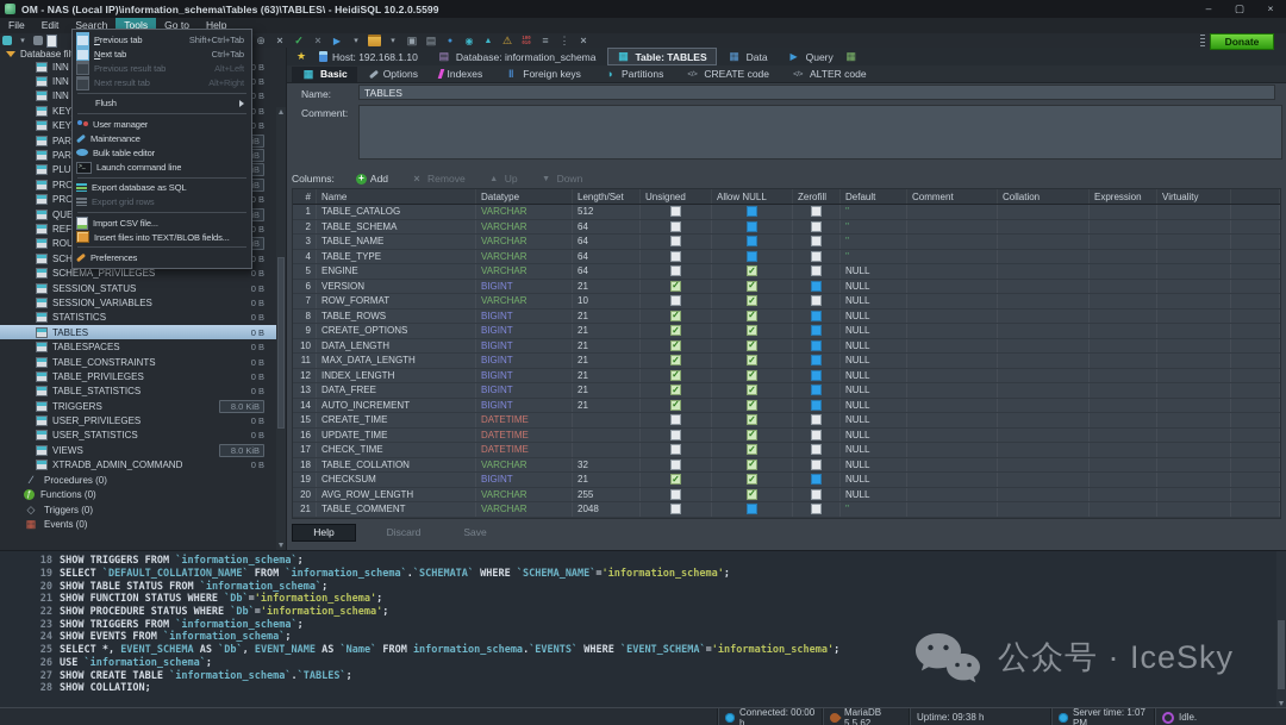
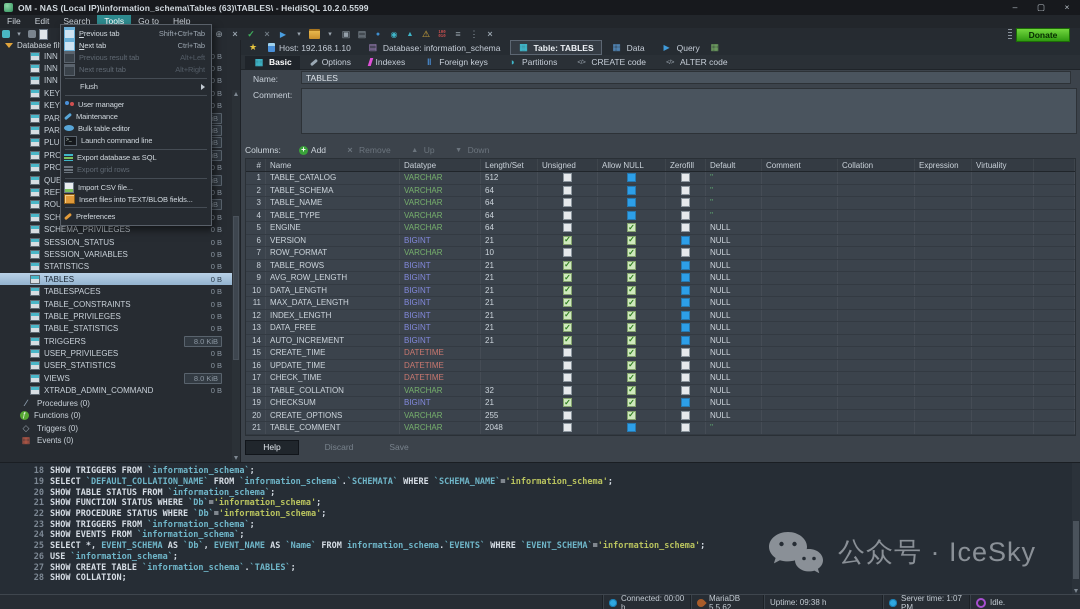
  OM - NAS (Local IP)\information_schema\Tables (63)\TABLES\ - HeidiSQL 10.2.0.5599
  –
  ▢
  ×
  File
  Edit
  Search
  Tools
  Go to
  Help
  Donate
  Database fil
  INN
  0 B
  INN
  0 B
  INN
  0 B
  KEY
  0 B
  KEY
  0 B
  PAR
  PAR
  PLU
  PRO
  PRO
  0 B
  QUE
  REF
  0 B
  ROU
  SCH
  0 B
  SCHEMA_PRIVILEGES
  0 B
  SESSION_STATUS
  0 B
  SESSION_VARIABLES
  0 B
  STATISTICS
  0 B
  TABLES
  0 B
  TABLESPACES
  0 B
  TABLE_CONSTRAINTS
  0 B
  TABLE_PRIVILEGES
  0 B
  TABLE_STATISTICS
  0 B
  TRIGGERS
  8.0 KiB
  USER_PRIVILEGES
  0 B
  USER_STATISTICS
  0 B
  VIEWS
  8.0 KiB
  XTRADB_ADMIN_COMMAND
  0 B
  Procedures (0)
  Functions (0)
  Triggers (0)
  Events (0)
  Host: 192.168.1.10
  Database: information_schema
  Table: TABLES
  Data
  Query
  Basic
  Options
  Indexes
  Foreign keys
  Partitions
  CREATE code
  ALTER code
  Name:
  TABLES
  Comment:
  Columns:
  Add
  Remove
  Up
  Down
  #
  Name
  Datatype
  Length/Set
  Unsigned
  Allow NULL
  Zerofill
  Default
  Comment
  Collation
  Expression
  Virtuality
  1
  TABLE_CATALOG
  VARCHAR
  512
  ''
  2
  TABLE_SCHEMA
  VARCHAR
  64
  ''
  3
  TABLE_NAME
  VARCHAR
  64
  ''
  4
  TABLE_TYPE
  VARCHAR
  64
  ''
  5
  ENGINE
  VARCHAR
  64
  NULL
  6
  VERSION
  BIGINT
  21
  NULL
  7
  ROW_FORMAT
  VARCHAR
  10
  NULL
  8
  TABLE_ROWS
  BIGINT
  21
  NULL
  9
- CREATE_OPTIONS
+ AVG_ROW_LENGTH
  BIGINT
  21
  NULL
  10
  DATA_LENGTH
  BIGINT
  21
  NULL
  11
  MAX_DATA_LENGTH
  BIGINT
  21
  NULL
  12
  INDEX_LENGTH
  BIGINT
  21
  NULL
  13
  DATA_FREE
  BIGINT
  21
  NULL
  14
  AUTO_INCREMENT
  BIGINT
  21
  NULL
  15
  CREATE_TIME
  DATETIME
  NULL
  16
  UPDATE_TIME
  DATETIME
  NULL
  17
  CHECK_TIME
  DATETIME
  NULL
  18
  TABLE_COLLATION
  VARCHAR
  32
  NULL
  19
  CHECKSUM
  BIGINT
  21
  NULL
  20
- AVG_ROW_LENGTH
+ CREATE_OPTIONS
  VARCHAR
  255
  NULL
  21
  TABLE_COMMENT
  VARCHAR
  2048
  ''
  Help
  Discard
  Save
  Previous tab
  Shift+Ctrl+Tab
  Next tab
  Ctrl+Tab
  Previous result tab
  Alt+Left
  Next result tab
  Alt+Right
  Flush
  User manager
  Maintenance
  Bulk table editor
  Launch command line
  Export database as SQL
  Export grid rows
  Import CSV file...
  Insert files into TEXT/BLOB fields...
  Preferences
  18
  SHOW TRIGGERS FROM `information_schema`;
  19
  SELECT `DEFAULT_COLLATION_NAME` FROM `information_schema`.`SCHEMATA` WHERE `SCHEMA_NAME`='information_schema';
  20
  SHOW TABLE STATUS FROM `information_schema`;
  21
  SHOW FUNCTION STATUS WHERE `Db`='information_schema';
  22
  SHOW PROCEDURE STATUS WHERE `Db`='information_schema';
  23
  SHOW TRIGGERS FROM `information_schema`;
  24
  SHOW EVENTS FROM `information_schema`;
  25
  SELECT *, EVENT_SCHEMA AS `Db`, EVENT_NAME AS `Name` FROM information_schema.`EVENTS` WHERE `EVENT_SCHEMA`='information_schema';
  26
  USE `information_schema`;
  27
  SHOW CREATE TABLE `information_schema`.`TABLES`;
  28
  SHOW COLLATION;
  公众号 · IceSky
  Connected: 00:00 h
  MariaDB 5.5.62
  Uptime: 09:38 h
  Server time: 1:07 PM
  Idle.
